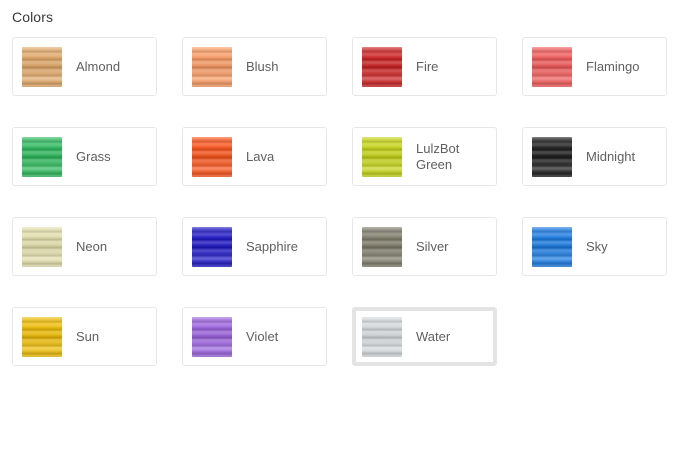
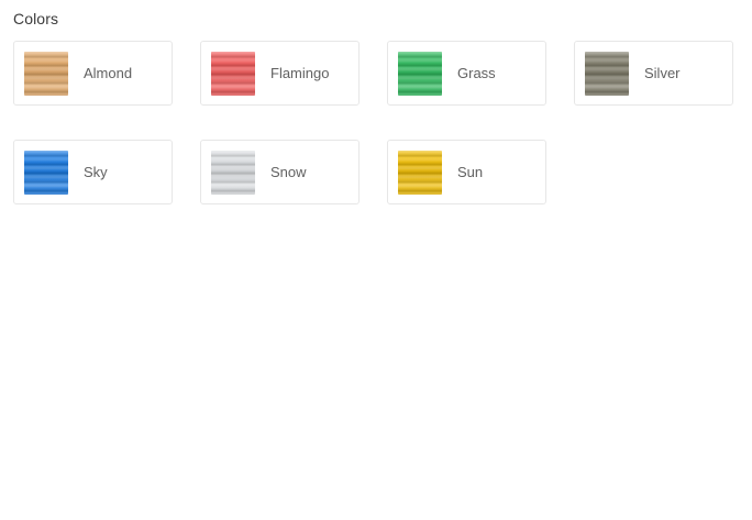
  Colors
  Almond
- Blush
- Fire
  Flamingo
  Grass
- Lava
- LulzBot Green
- Midnight
- Neon
- Sapphire
  Silver
  Sky
+ Snow
  Sun
- Violet
- Water
